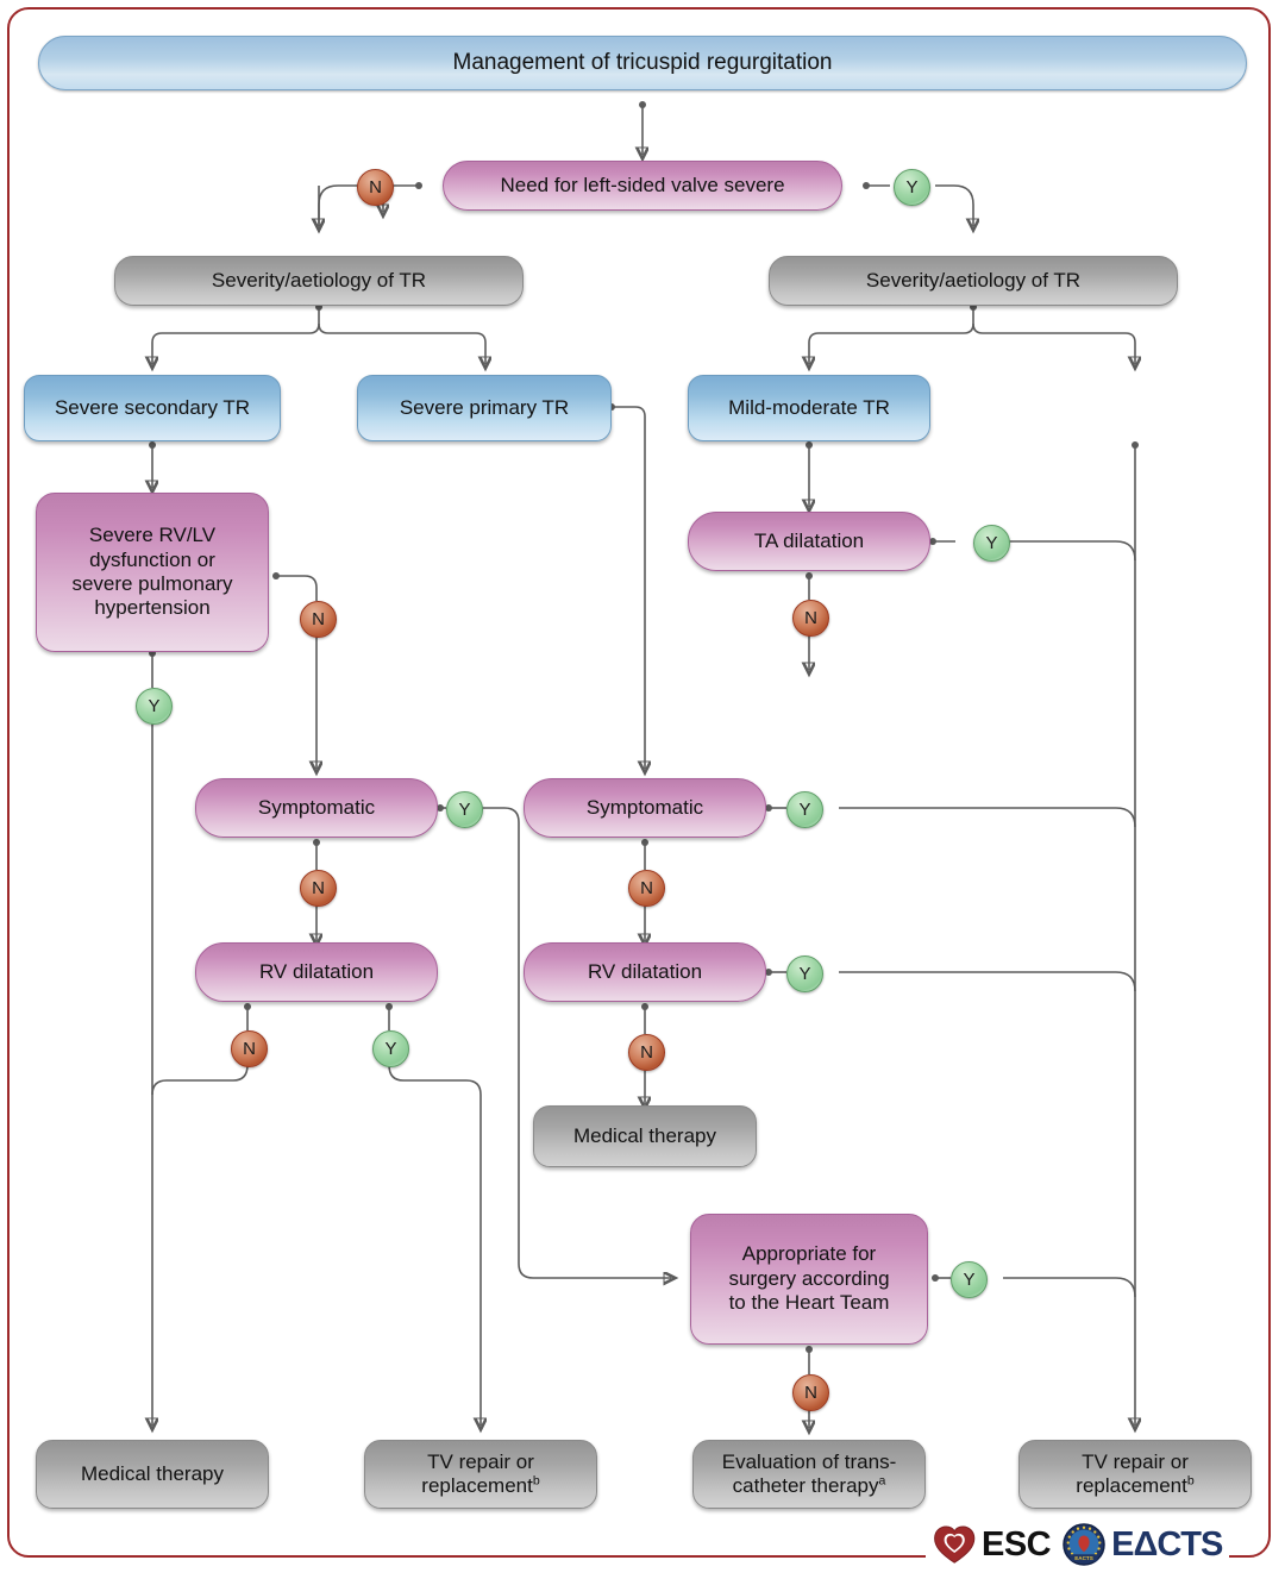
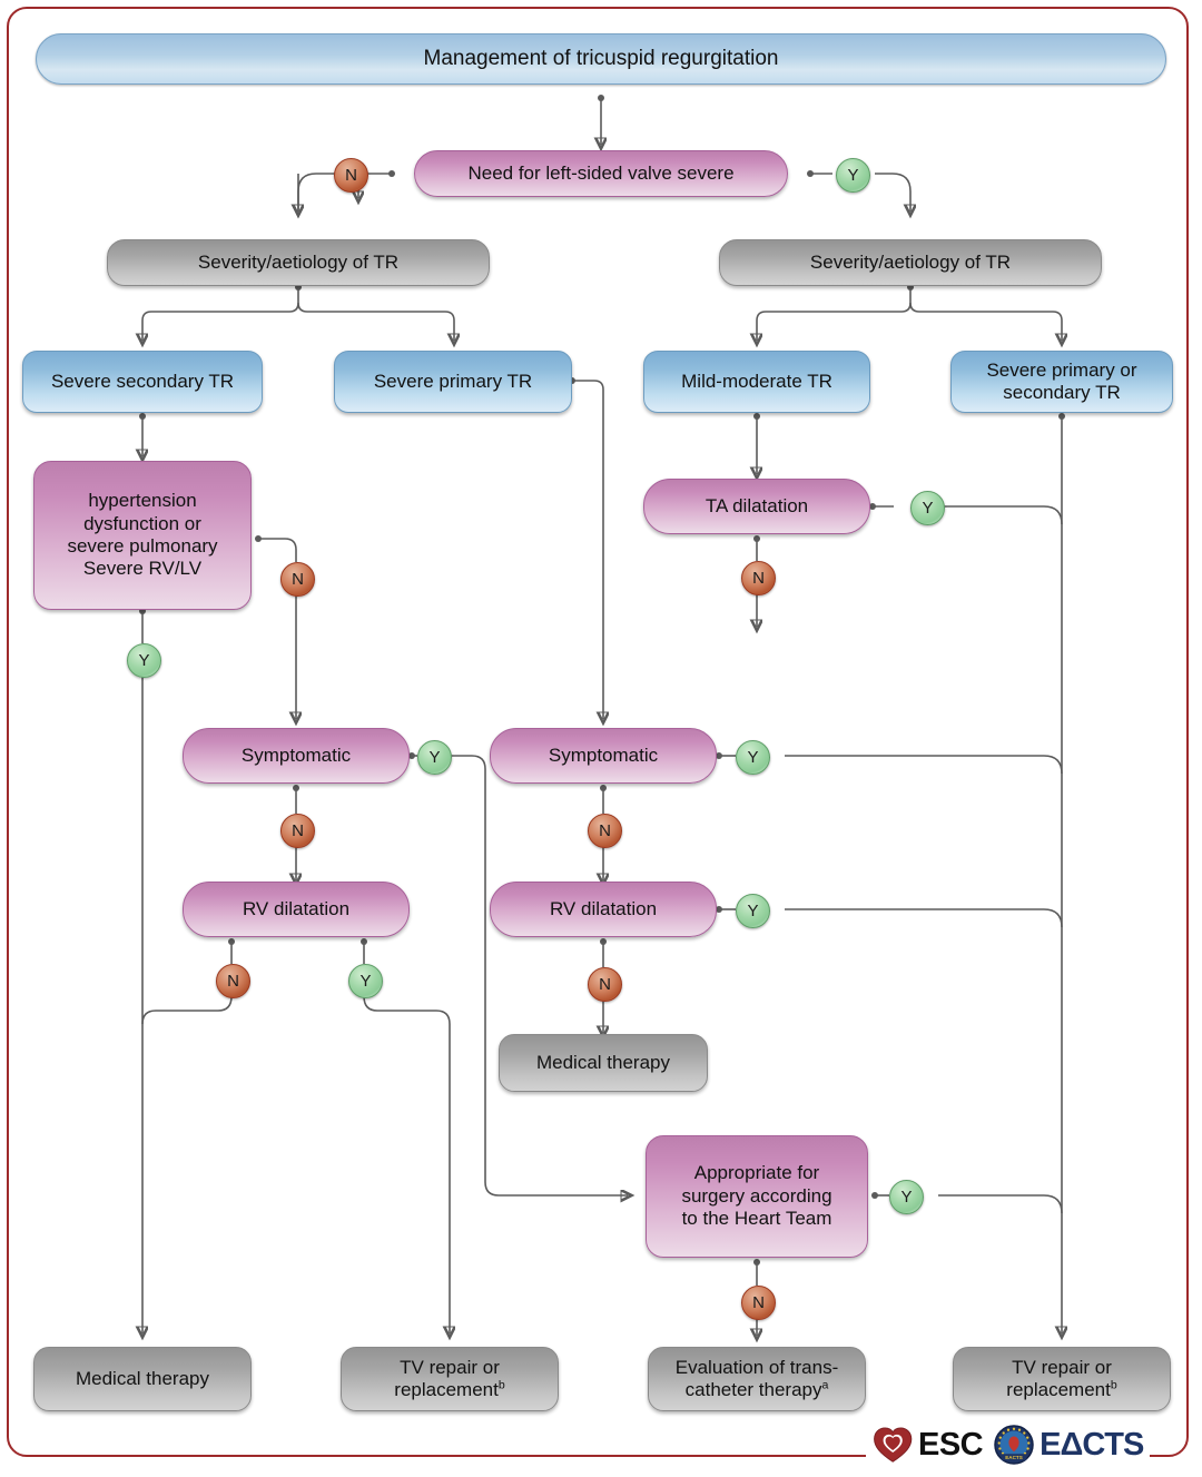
  Management of tricuspid regurgitation
  Need for left-sided valve severe
  Severity/aetiology of TR
  Severity/aetiology of TR
  Severe secondary TR
  Severe primary TR
  Mild-moderate TR
+ Severe primary or
+ secondary TR
- Severe RV/LV
+ hypertension
  dysfunction or
  severe pulmonary
- hypertension
+ Severe RV/LV
  TA dilatation
  Symptomatic
  Symptomatic
  RV dilatation
  RV dilatation
  Medical therapy
  Appropriate for
  surgery according
  to the Heart Team
  Medical therapy
  TV repair or
  replacementb
  Evaluation of trans-
  catheter therapya
  TV repair or
  replacementb
  N
  Y
  N
  Y
  Y
  N
  Y
  N
  Y
  N
  N
  Y
  Y
  N
  Y
  N
  ESC
  EΔCTS
